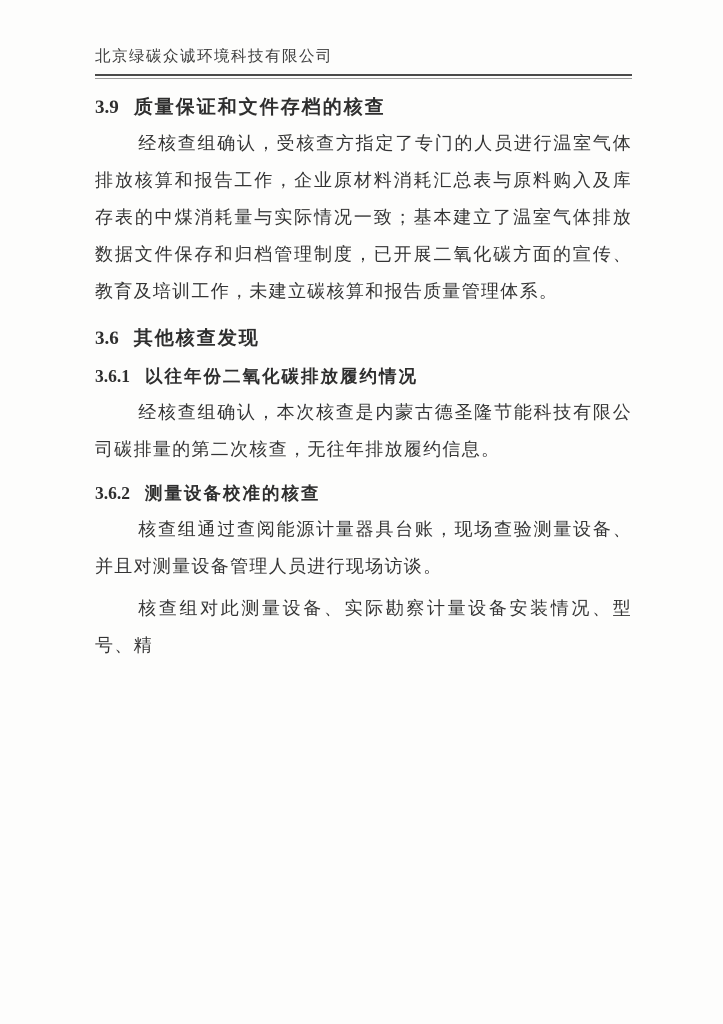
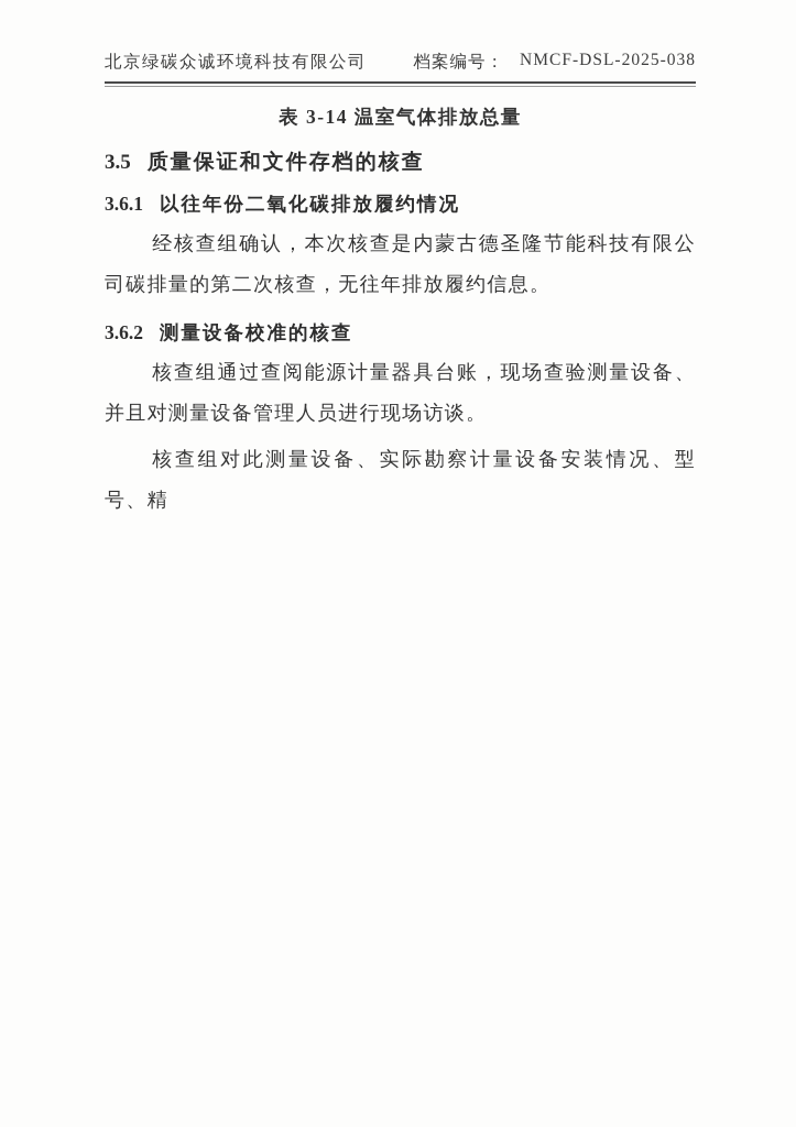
  北京绿碳众诚环境科技有限公司
+ 档案编号：
+ NMCF-DSL-2025-038
+ 表 3-14 温室气体排放总量
- 3.9 质量保证和文件存档的核查
+ 3.5 质量保证和文件存档的核查
- 经核查组确认，受核查方指定了专门的人员进行温室气体排放核算和报告工作，企业原材料消耗汇总表与原料购入及库存表的中煤消耗量与实际情况一致；基本建立了温室气体排放数据文件保存和归档管理制度，已开展二氧化碳方面的宣传、教育及培训工作，未建立碳核算和报告质量管理体系。
- 3.6 其他核查发现
  3.6.1 以往年份二氧化碳排放履约情况
  经核查组确认，本次核查是内蒙古德圣隆节能科技有限公司碳排量的第二次核查，无往年排放履约信息。
  3.6.2 测量设备校准的核查
  核查组通过查阅能源计量器具台账，现场查验测量设备、并且对测量设备管理人员进行现场访谈。
  核查组对此测量设备、实际勘察计量设备安装情况、型号、精
